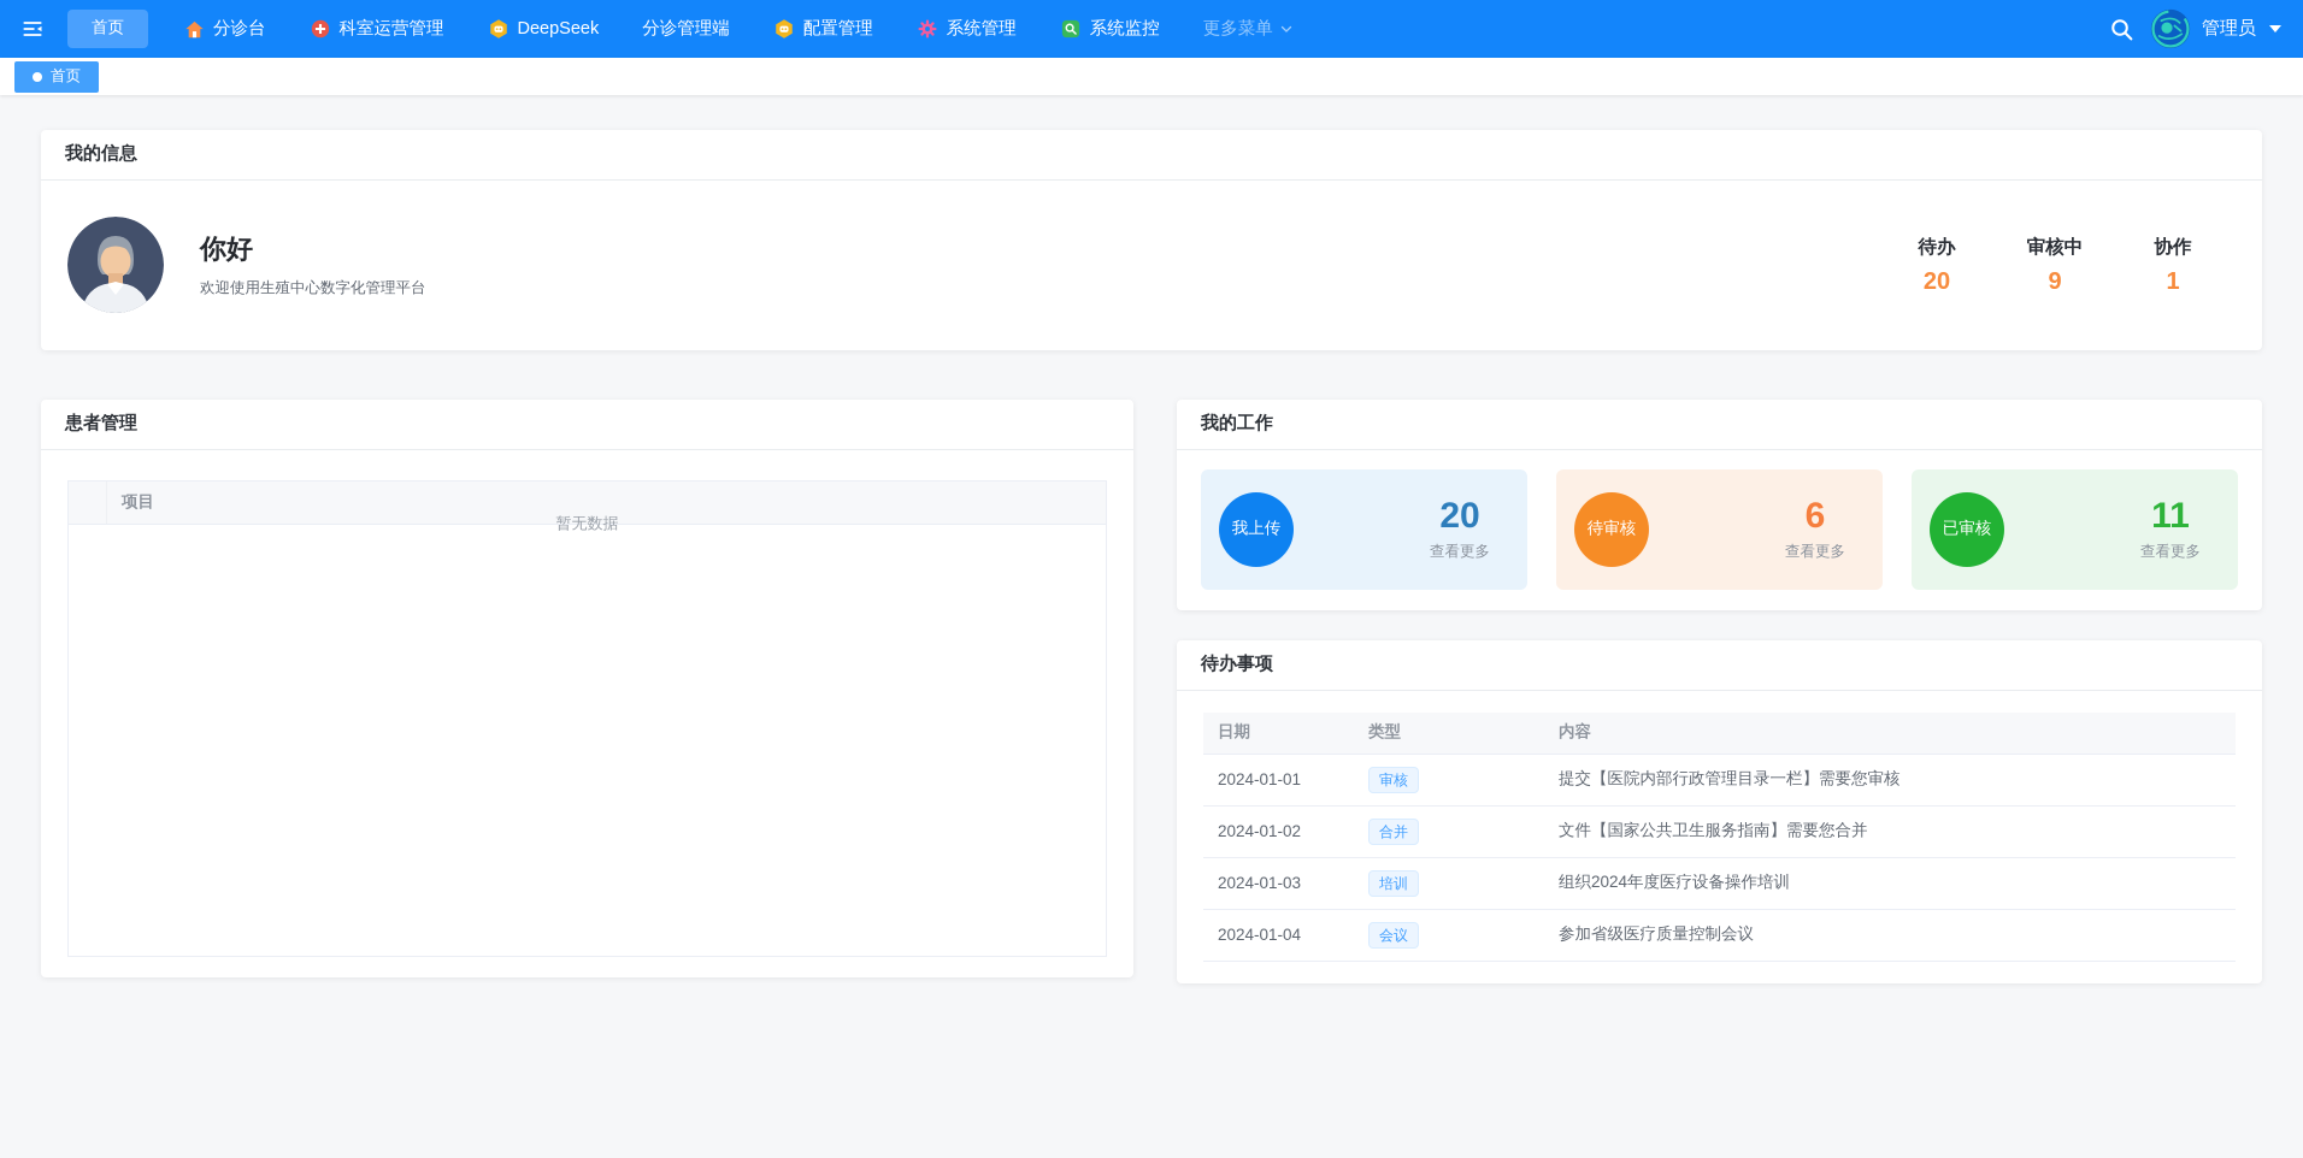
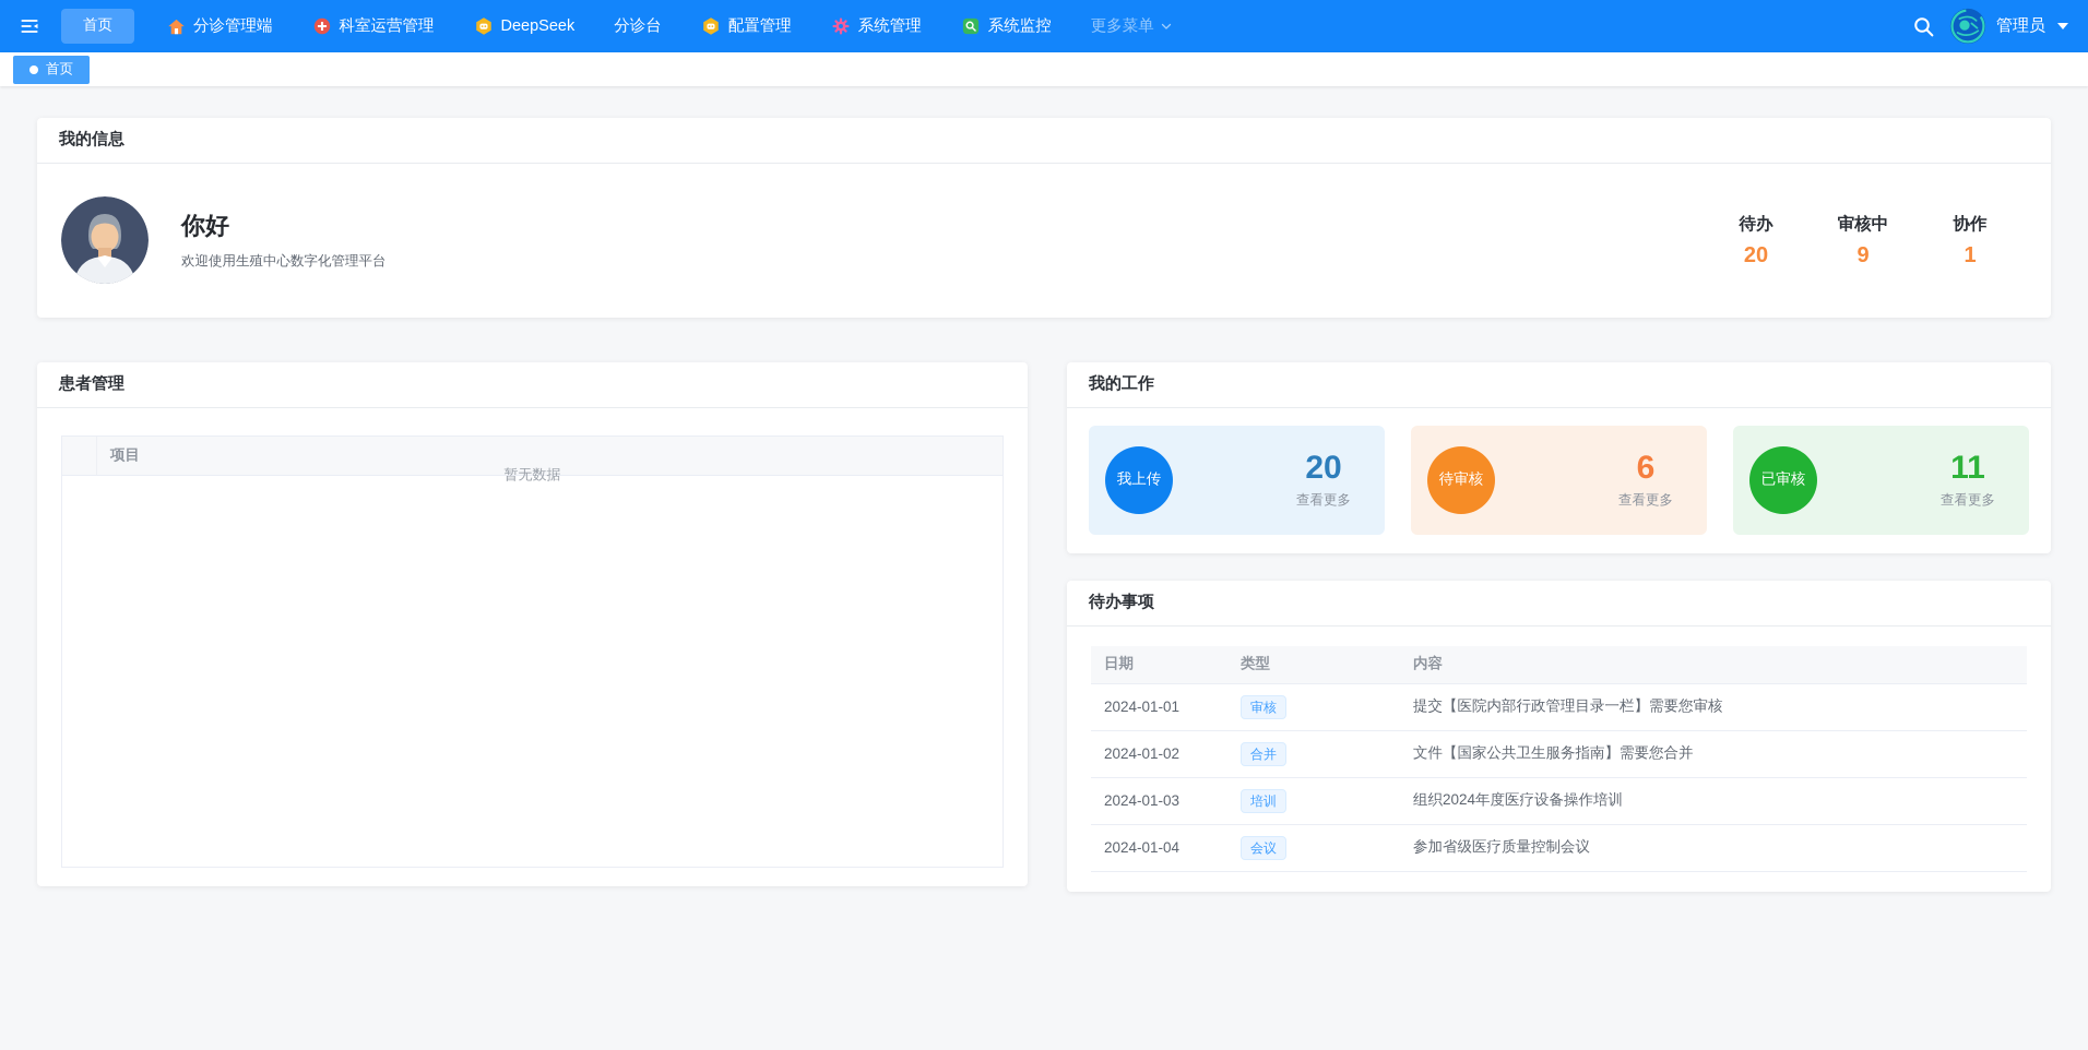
  首页
- 分诊台
+ 分诊管理端
  科室运营管理
  DeepSeek
- 分诊管理端
+ 分诊台
  配置管理
  系统管理
  系统监控
  更多菜单
  管理员
  首页
  我的信息
  你好
  欢迎使用生殖中心数字化管理平台
  待办
  20
  审核中
  9
  协作
  1
  患者管理
  项目
  暂无数据
  我的工作
  我上传
  20
  查看更多
  待审核
  6
  查看更多
  已审核
  11
  查看更多
  待办事项
  日期	类型	内容
  2024-01-01	审核	提交【医院内部行政管理目录一栏】需要您审核
  2024-01-02	合并	文件【国家公共卫生服务指南】需要您合并
  2024-01-03	培训	组织2024年度医疗设备操作培训
  2024-01-04	会议	参加省级医疗质量控制会议
